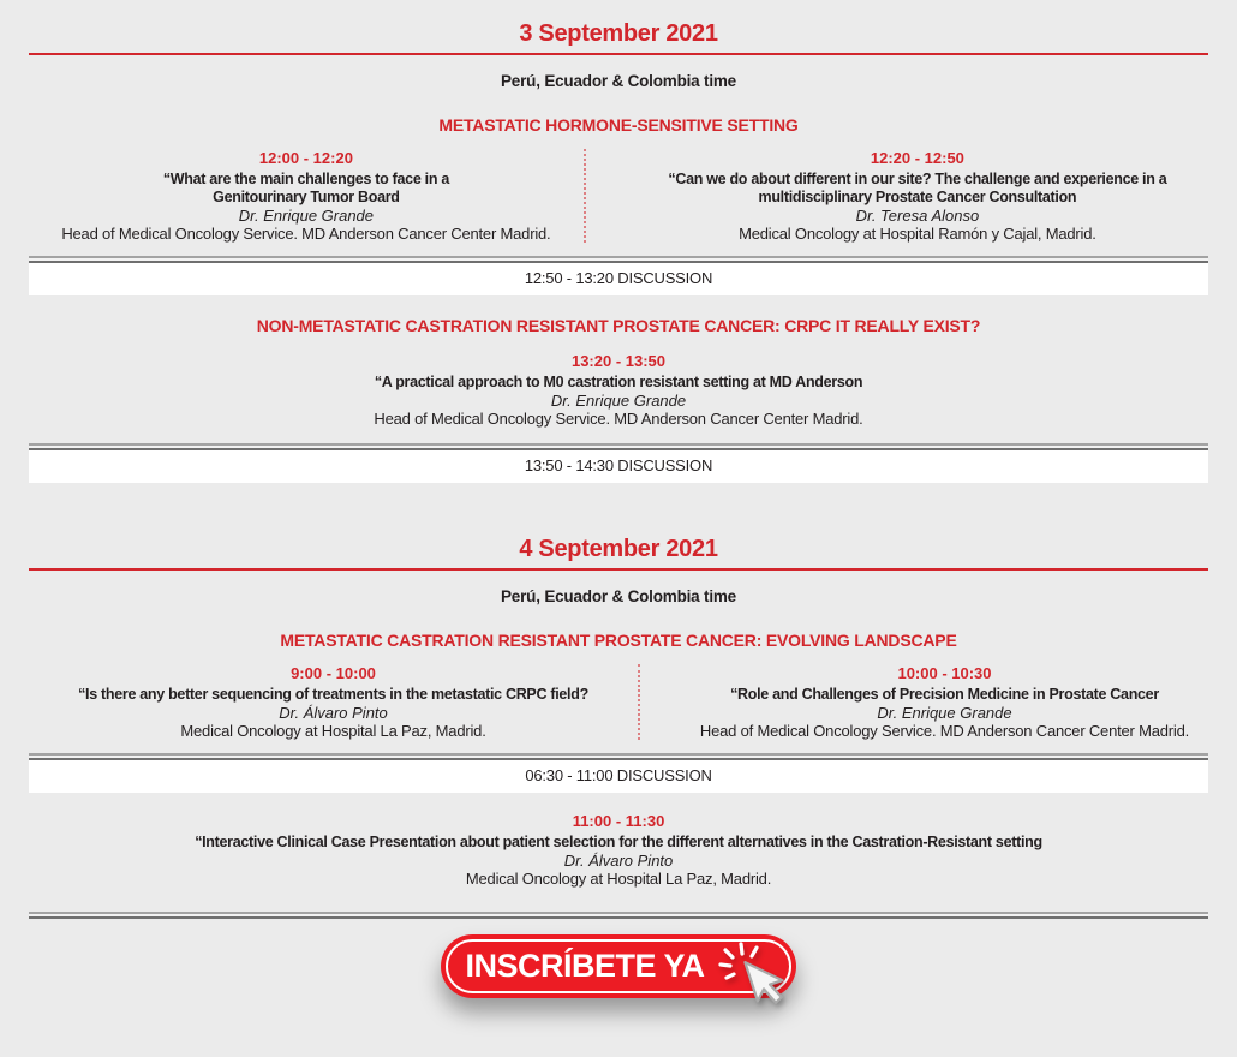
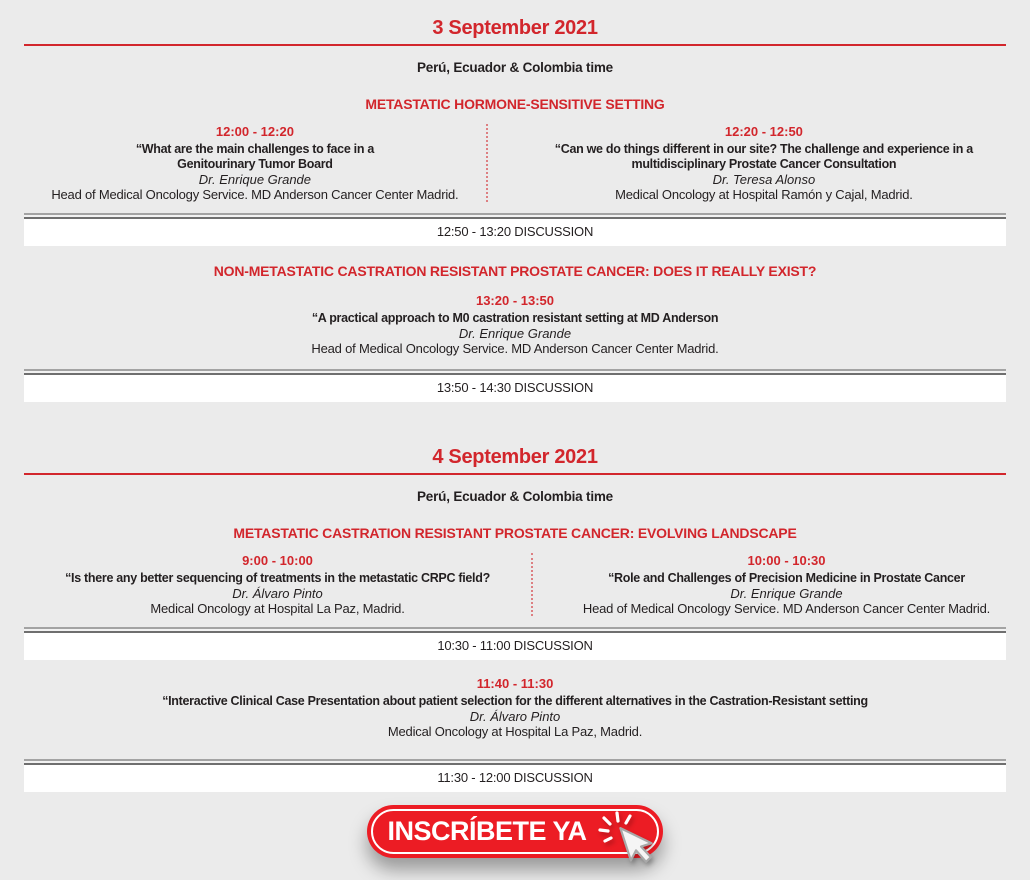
  3 September 2021
  Perú, Ecuador & Colombia time
  METASTATIC HORMONE-SENSITIVE SETTING
  12:00 - 12:20
  “What are the main challenges to face in a Genitourinary Tumor Board
  Dr. Enrique Grande
  Head of Medical Oncology Service. MD Anderson Cancer Center Madrid.
  12:20 - 12:50
- “Can we do about different in our site? The challenge and experience in a multidisciplinary Prostate Cancer Consultation
+ “Can we do things different in our site? The challenge and experience in a multidisciplinary Prostate Cancer Consultation
  Dr. Teresa Alonso
  Medical Oncology at Hospital Ramón y Cajal, Madrid.
  12:50 - 13:20 DISCUSSION
- NON-METASTATIC CASTRATION RESISTANT PROSTATE CANCER: CRPC IT REALLY EXIST?
+ NON-METASTATIC CASTRATION RESISTANT PROSTATE CANCER: DOES IT REALLY EXIST?
  13:20 - 13:50
  “A practical approach to M0 castration resistant setting at MD Anderson
  Dr. Enrique Grande
  Head of Medical Oncology Service. MD Anderson Cancer Center Madrid.
  13:50 - 14:30 DISCUSSION
  4 September 2021
  Perú, Ecuador & Colombia time
  METASTATIC CASTRATION RESISTANT PROSTATE CANCER: EVOLVING LANDSCAPE
  9:00 - 10:00
  “Is there any better sequencing of treatments in the metastatic CRPC field?
  Dr. Álvaro Pinto
  Medical Oncology at Hospital La Paz, Madrid.
  10:00 - 10:30
  “Role and Challenges of Precision Medicine in Prostate Cancer
  Dr. Enrique Grande
  Head of Medical Oncology Service. MD Anderson Cancer Center Madrid.
- 06:30 - 11:00 DISCUSSION
+ 10:30 - 11:00 DISCUSSION
- 11:00 - 11:30
+ 11:40 - 11:30
  “Interactive Clinical Case Presentation about patient selection for the different alternatives in the Castration-Resistant setting
  Dr. Álvaro Pinto
  Medical Oncology at Hospital La Paz, Madrid.
+ 11:30 - 12:00 DISCUSSION
  INSCRÍBETE YA
